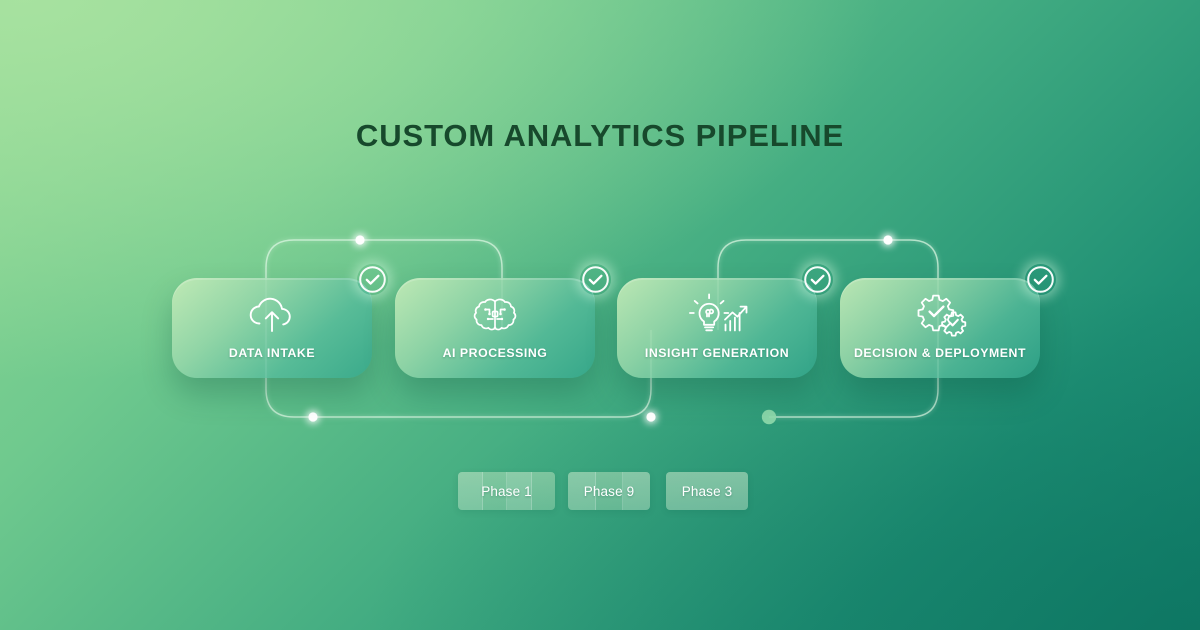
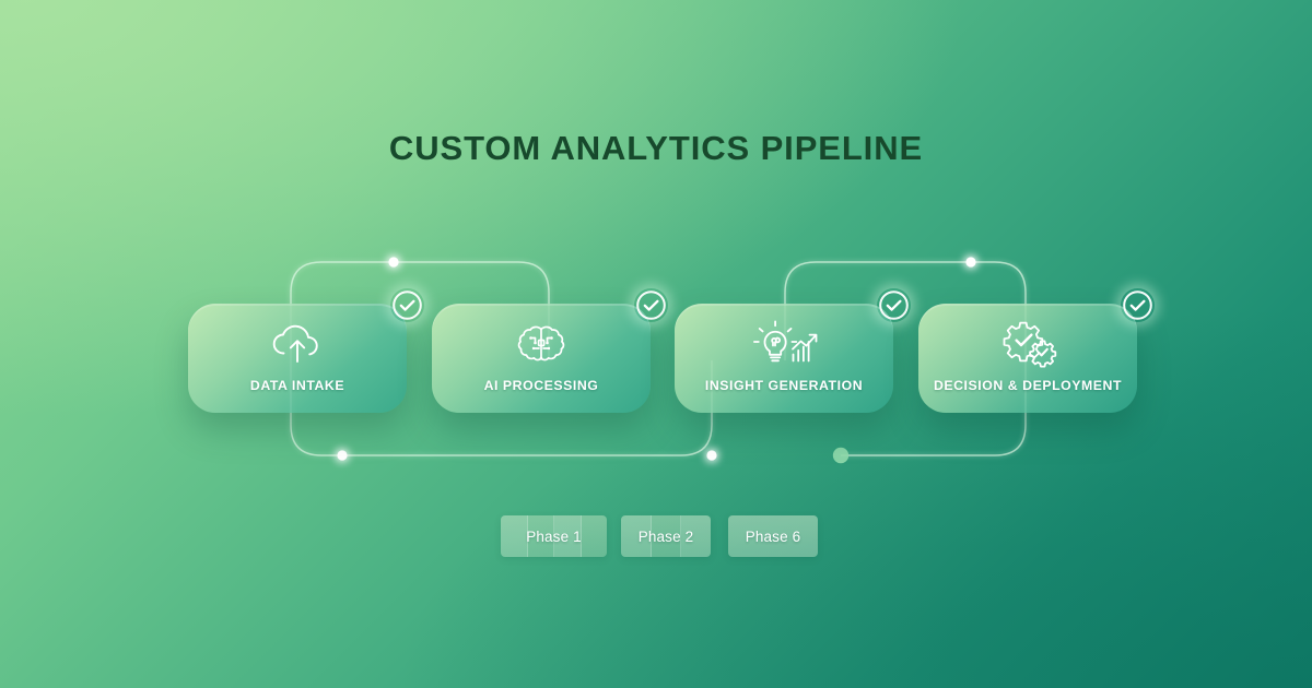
  CUSTOM ANALYTICS PIPELINE
  DATA INTAKE
  AI PROCESSING
  INSIGHT GENERATION
  DECISION & DEPLOYMENT
  Phase 1
- Phase 9
+ Phase 2
- Phase 3
+ Phase 6
